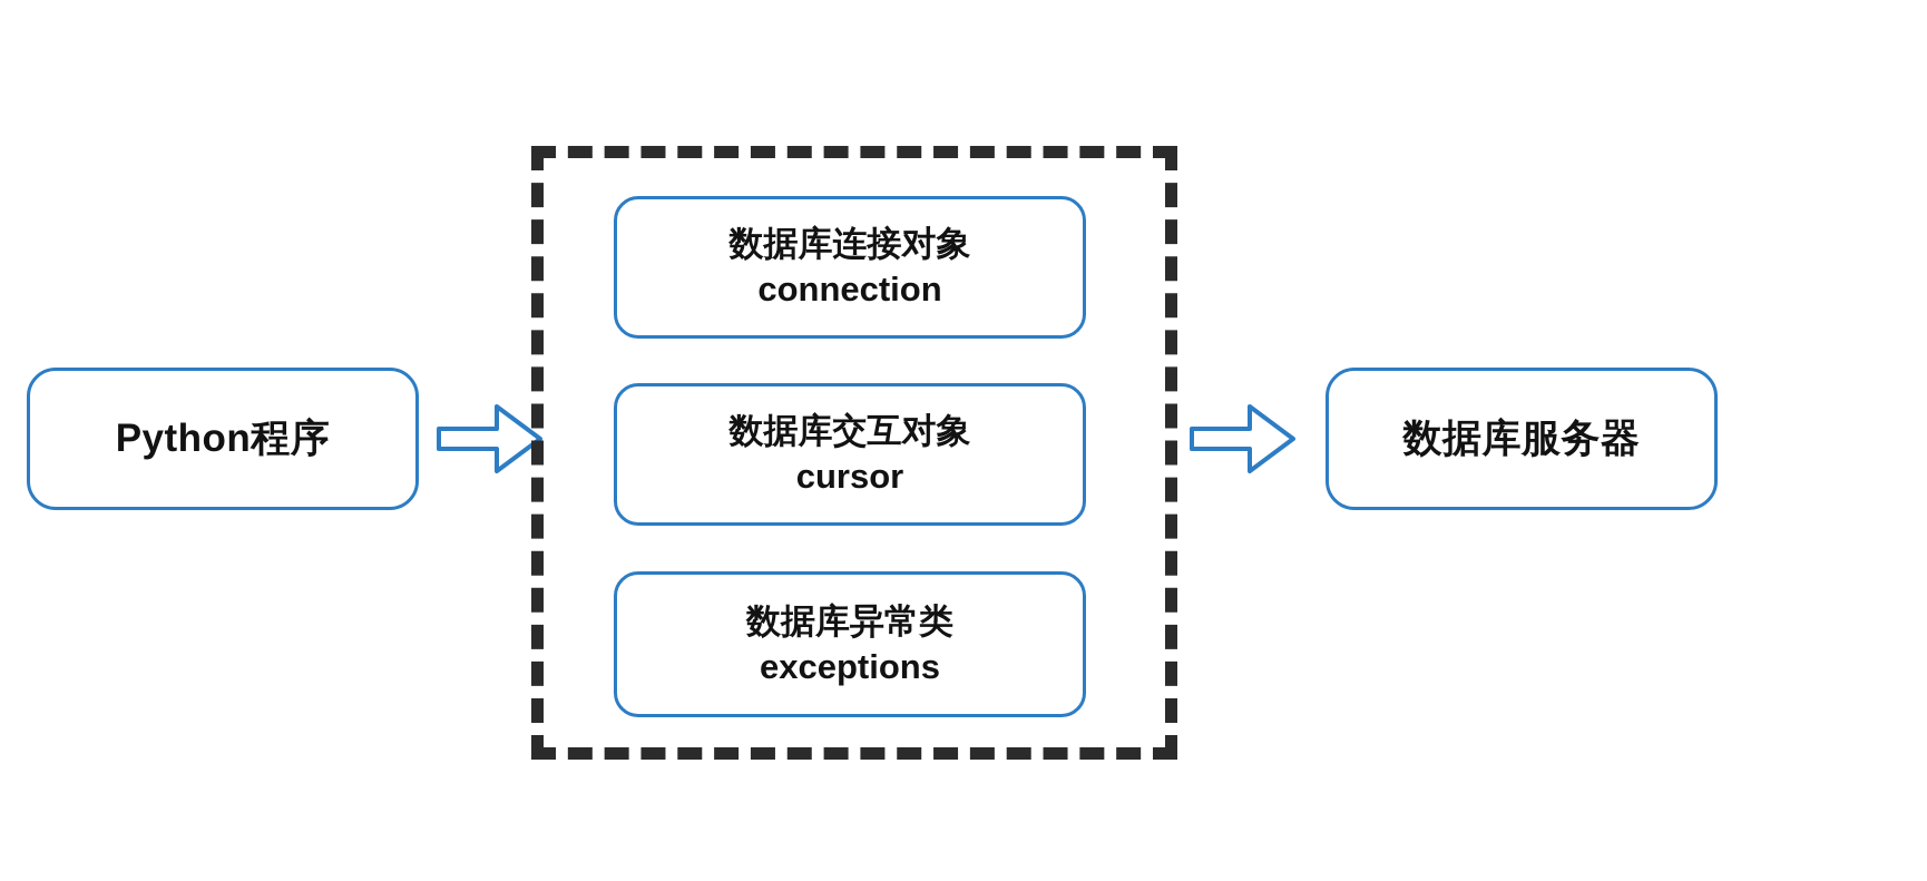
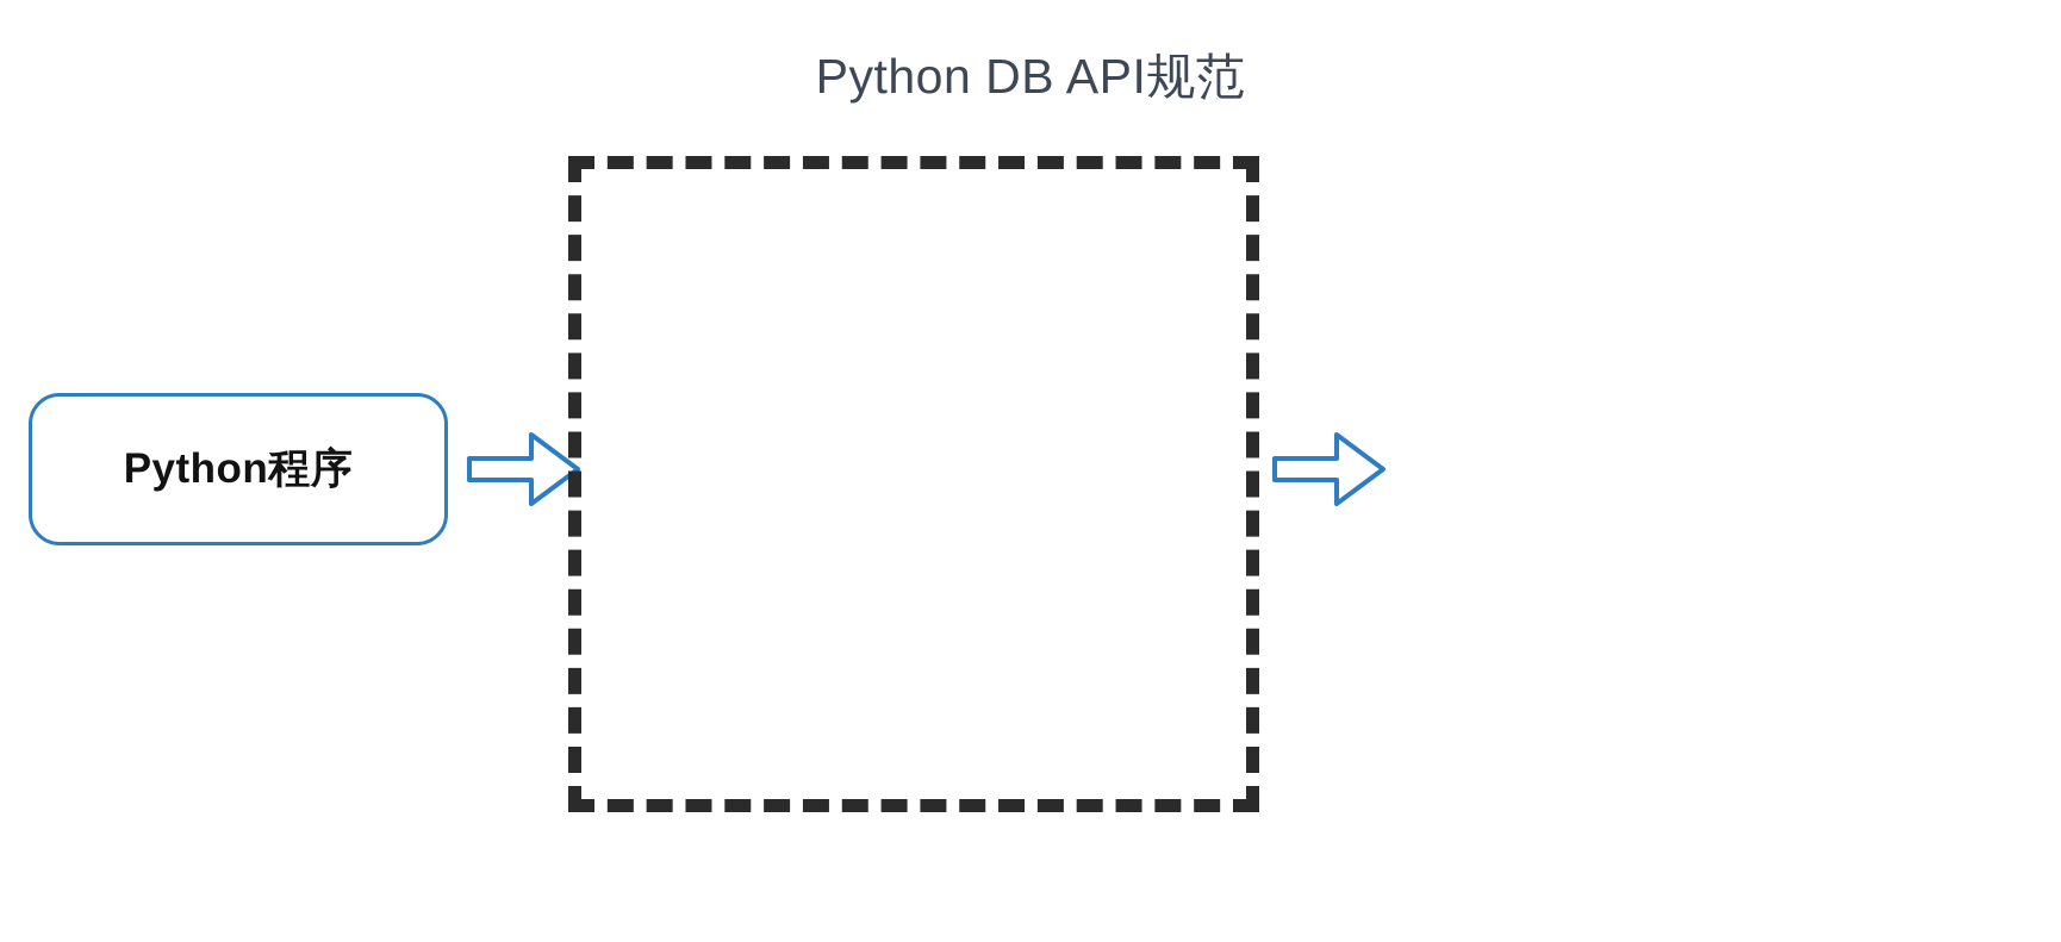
+ Python DB API规范
  Python程序
- 数据库连接对象
- connection
- 数据库交互对象
- cursor
- 数据库异常类
- exceptions
- 数据库服务器
